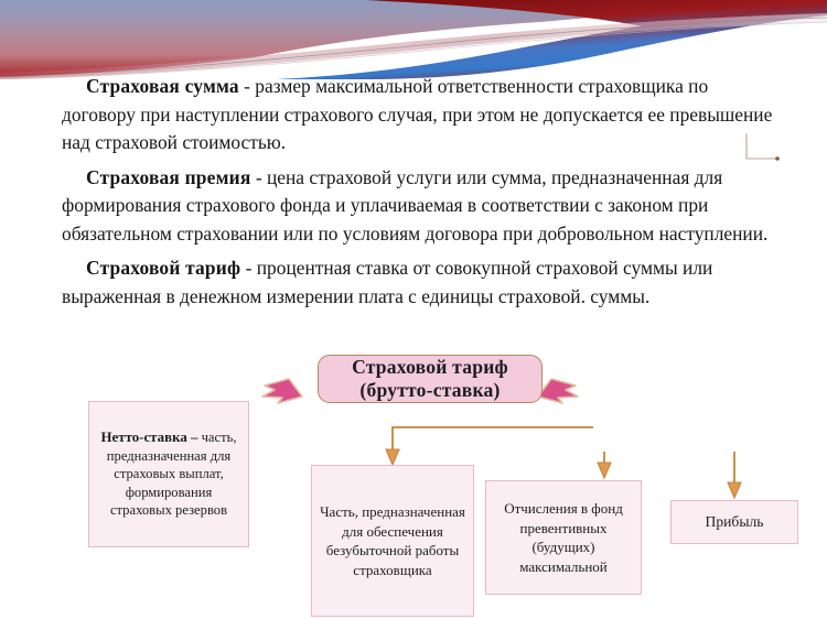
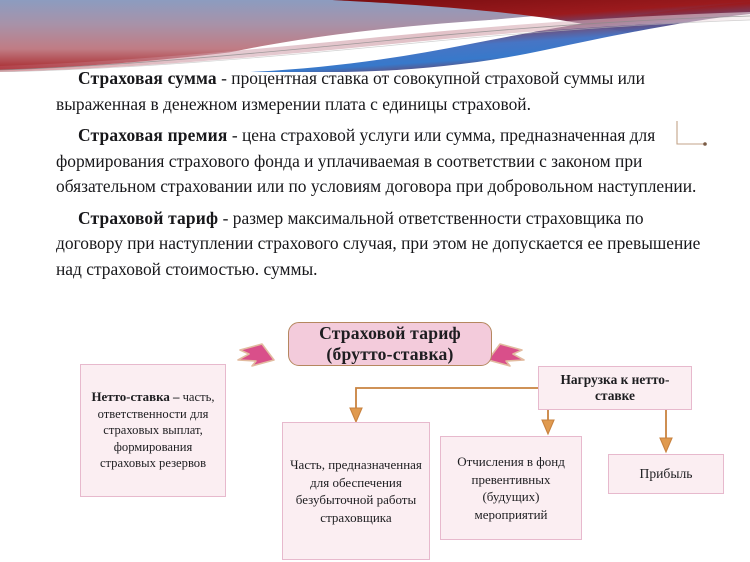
- Страховая сумма - размер максимальной ответственности страховщика по договору при наступлении страхового случая, при этом не допускается ее превышение над страховой стоимостью.
+ Страховая сумма - процентная ставка от совокупной страховой суммы или выраженная в денежном измерении плата с единицы страховой.
  Страховая премия - цена страховой услуги или сумма, предназначенная для формирования страхового фонда и уплачиваемая в соответствии с законом при обязательном страховании или по условиям договора при добровольном наступлении.
- Страховой тариф - процентная ставка от совокупной страховой суммы или выраженная в денежном измерении плата с единицы страховой. суммы.
+ Страховой тариф - размер максимальной ответственности страховщика по договору при наступлении страхового случая, при этом не допускается ее превышение над страховой стоимостью. суммы.
  Страховой тариф
  (брутто-ставка)
- Нетто-ставка – часть, предназначенная для страховых выплат, формирования страховых резервов
+ Нетто-ставка – часть, ответственности для страховых выплат, формирования страховых резервов
+ Нагрузка к нетто-ставке
  Часть, предназначенная для обеспечения безубыточной работы страховщика
- Отчисления в фонд превентивных (будущих) максимальной
+ Отчисления в фонд превентивных (будущих) мероприятий
  Прибыль
